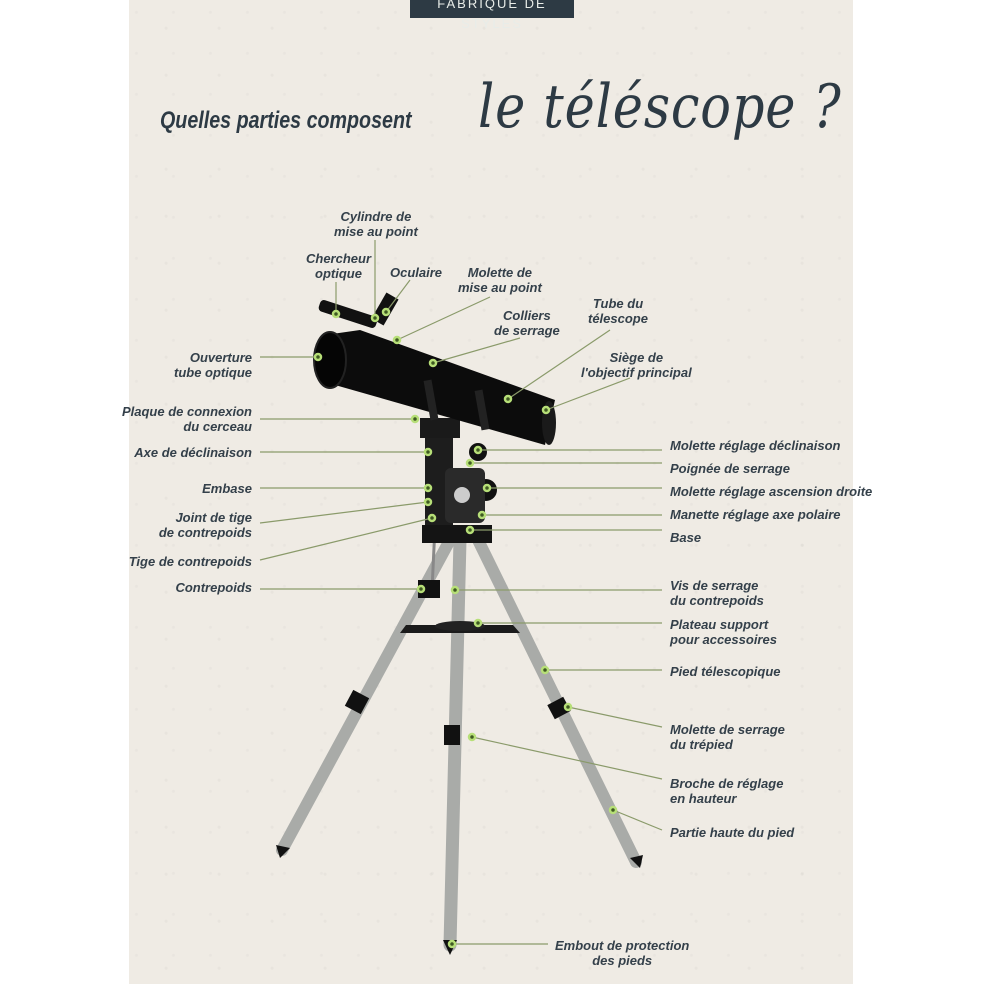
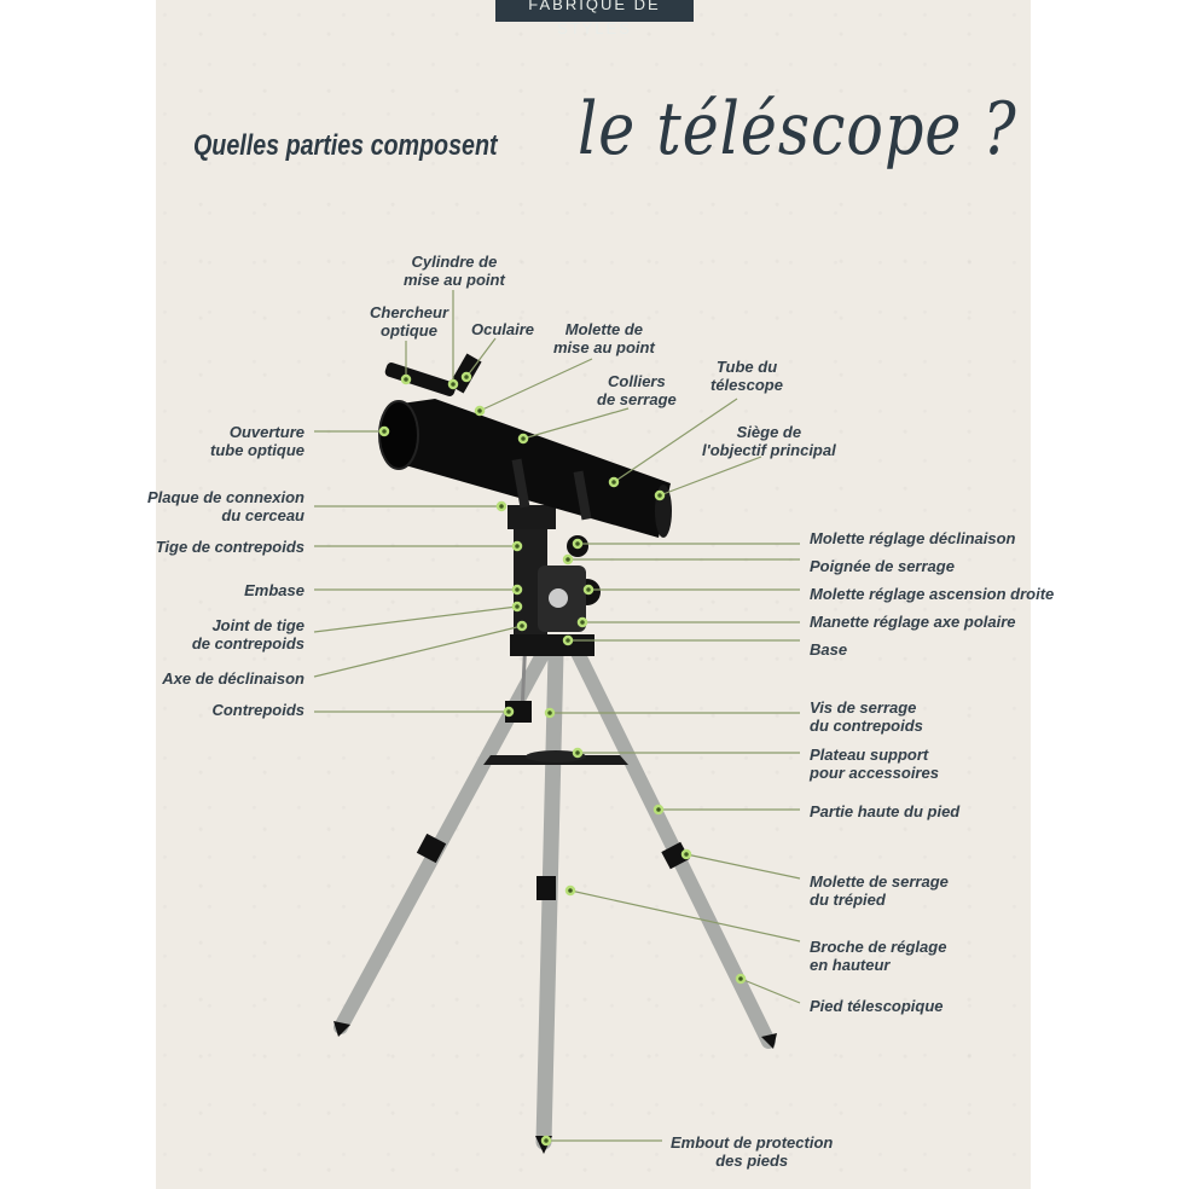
  FABRIQUE DE STYLES
  Quelles parties composent
  le téléscope ?
  Cylindre de
  mise au point
  Chercheur
  optique
  Oculaire
  Molette de
  mise au point
  Colliers
  de serrage
  Tube du
  télescope
  Siège de
  l'objectif principal
  Ouverture
  tube optique
  Plaque de connexion
  du cerceau
- Axe de déclinaison
+ Tige de contrepoids
  Embase
  Joint de tige
  de contrepoids
- Tige de contrepoids
+ Axe de déclinaison
  Contrepoids
  Molette réglage déclinaison
  Poignée de serrage
  Molette réglage ascension droite
  Manette réglage axe polaire
  Base
  Vis de serrage
  du contrepoids
  Plateau support
  pour accessoires
- Pied télescopique
+ Partie haute du pied
  Molette de serrage
  du trépied
  Broche de réglage
  en hauteur
- Partie haute du pied
+ Pied télescopique
  Embout de protection
  des pieds
